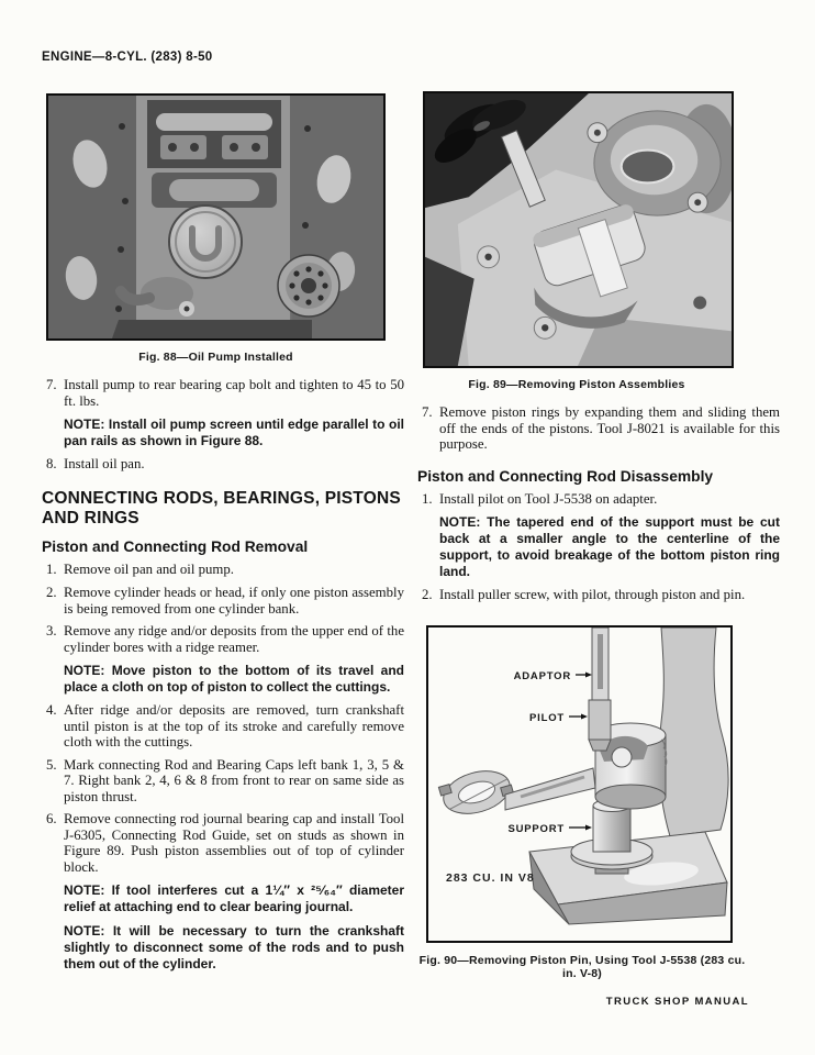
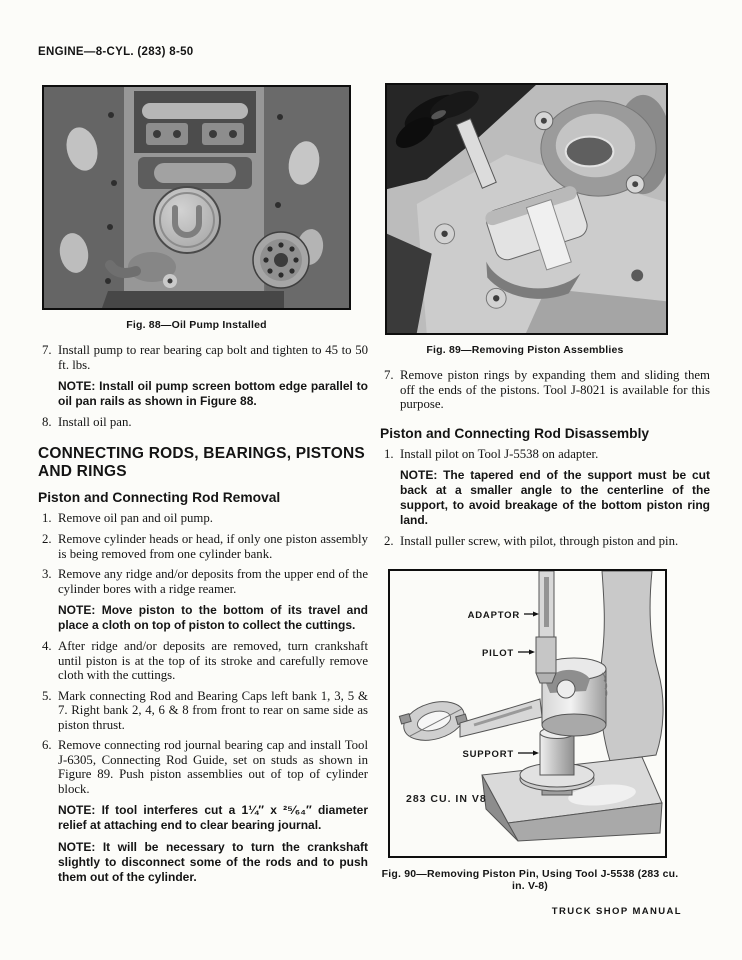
  ENGINE—8-CYL. (283) 8-50
  Fig. 88—Oil Pump Installed
  7.
  Install pump to rear bearing cap bolt and tighten to 45 to 50 ft. lbs.
- NOTE: Install oil pump screen until edge parallel to oil pan rails as shown in Figure 88.
+ NOTE: Install oil pump screen bottom edge parallel to oil pan rails as shown in Figure 88.
  8.
  Install oil pan.
  CONNECTING RODS, BEARINGS, PISTONS AND RINGS
  Piston and Connecting Rod Removal
  1.
  Remove oil pan and oil pump.
  2.
  Remove cylinder heads or head, if only one piston assembly is being removed from one cylinder bank.
  3.
  Remove any ridge and/or deposits from the upper end of the cylinder bores with a ridge reamer.
  NOTE: Move piston to the bottom of its travel and place a cloth on top of piston to collect the cuttings.
  4.
  After ridge and/or deposits are removed, turn crankshaft until piston is at the top of its stroke and carefully remove cloth with the cuttings.
  5.
  Mark connecting Rod and Bearing Caps left bank 1, 3, 5 & 7. Right bank 2, 4, 6 & 8 from front to rear on same side as piston thrust.
  6.
  Remove connecting rod journal bearing cap and install Tool J-6305, Connecting Rod Guide, set on studs as shown in Figure 89. Push piston assemblies out of top of cylinder block.
  NOTE: If tool interferes cut a 1¼″ x ²⁵⁄₆₄″ diameter relief at attaching end to clear bearing journal.
  NOTE: It will be necessary to turn the crankshaft slightly to disconnect some of the rods and to push them out of the cylinder.
  Fig. 89—Removing Piston Assemblies
  7.
  Remove piston rings by expanding them and sliding them off the ends of the pistons. Tool J-8021 is available for this purpose.
  Piston and Connecting Rod Disassembly
  1.
  Install pilot on Tool J-5538 on adapter.
  NOTE: The tapered end of the support must be cut back at a smaller angle to the centerline of the support, to avoid breakage of the bottom piston ring land.
  2.
  Install puller screw, with pilot, through piston and pin.
  ADAPTOR
  PILOT
  SUPPORT
  283 CU. IN V8
  Fig. 90—Removing Piston Pin, Using Tool J-5538 (283 cu. in. V-8)
  TRUCK SHOP MANUAL
